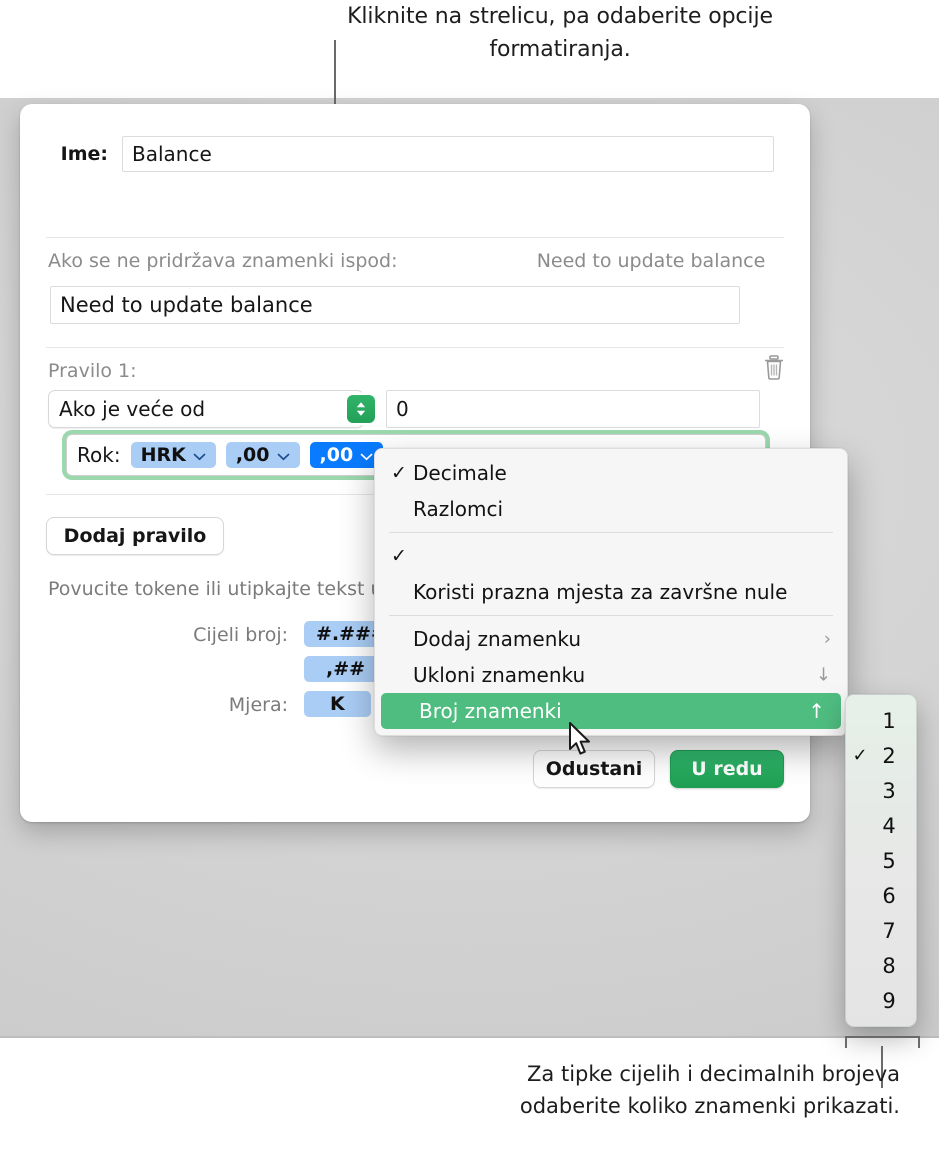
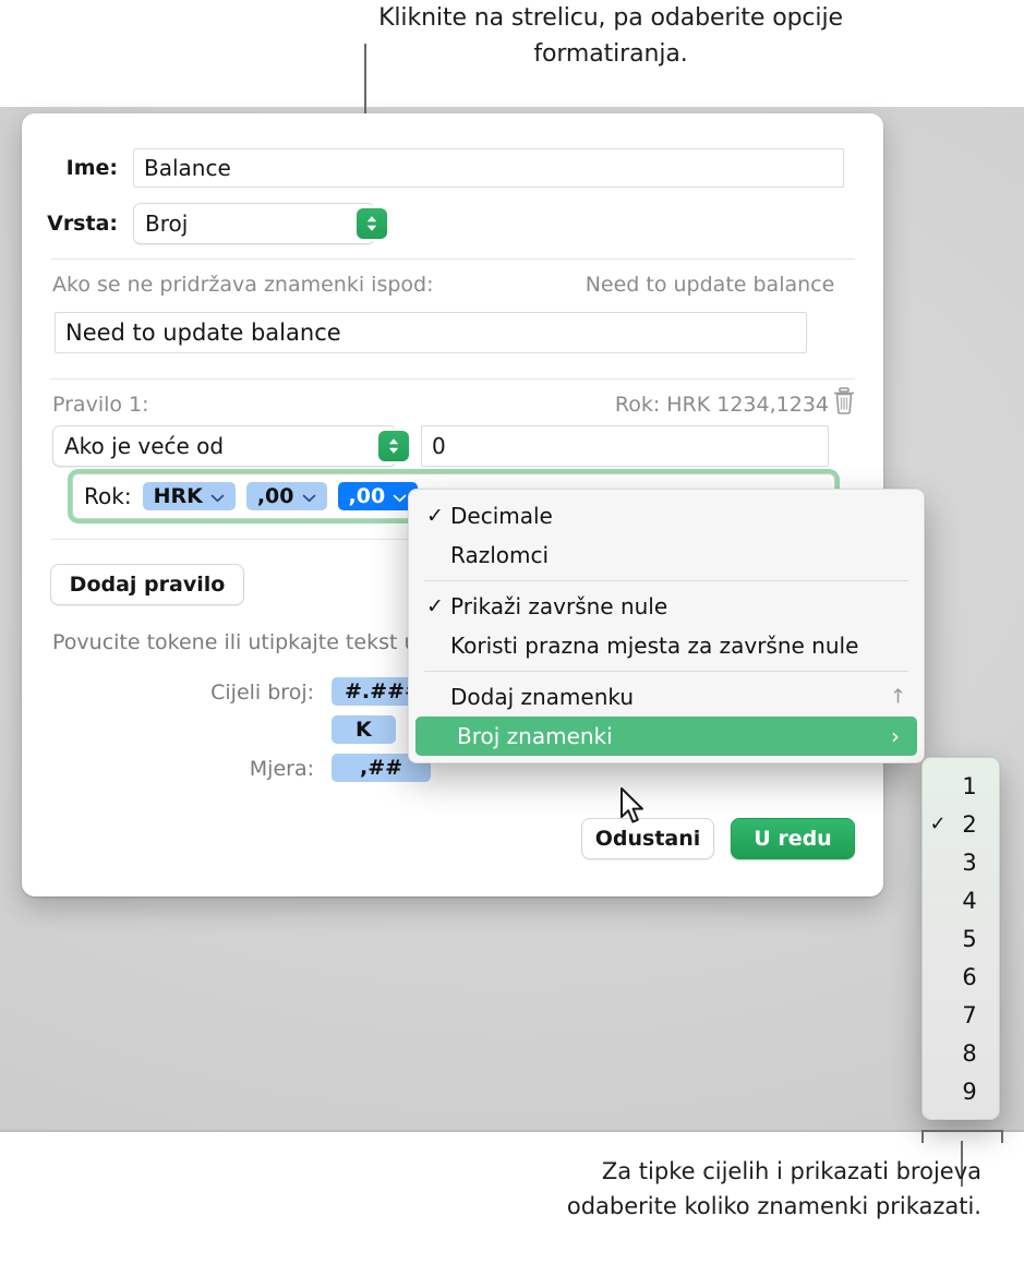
  Kliknite na strelicu, pa odaberite opcije formatiranja.
  Ime:
  Balance
+ Vrsta:
+ Broj
  Ako se ne pridržava znamenki ispod:
  Need to update balance
  Need to update balance
  Pravilo 1:
+ Rok: HRK 1234,1234
  Ako je veće od
  0
  Rok:
  HRK
  ,00
  ,00
  Dodaj pravilo
  Povucite tokene ili utipkajte tekst
  Cijeli broj:
  #.##
- ,##
+ K
  Mjera:
- K
+ ,##
  Odustani
  U redu
  ✓
  Decimale
  Razlomci
  ✓
+ Prikaži završne nule
  Koristi prazna mjesta za završne nule
  Dodaj znamenku
- ›
+ ↑
- Ukloni znamenku
- ↓
  Broj znamenki
- ↑
+ ›
  1
  ✓
  2
  3
  4
  5
  6
  7
  8
  9
- Za tipke cijelih i decimalnih brojeva odaberite koliko znamenki prikazati.
+ Za tipke cijelih i prikazati brojeva odaberite koliko znamenki prikazati.
